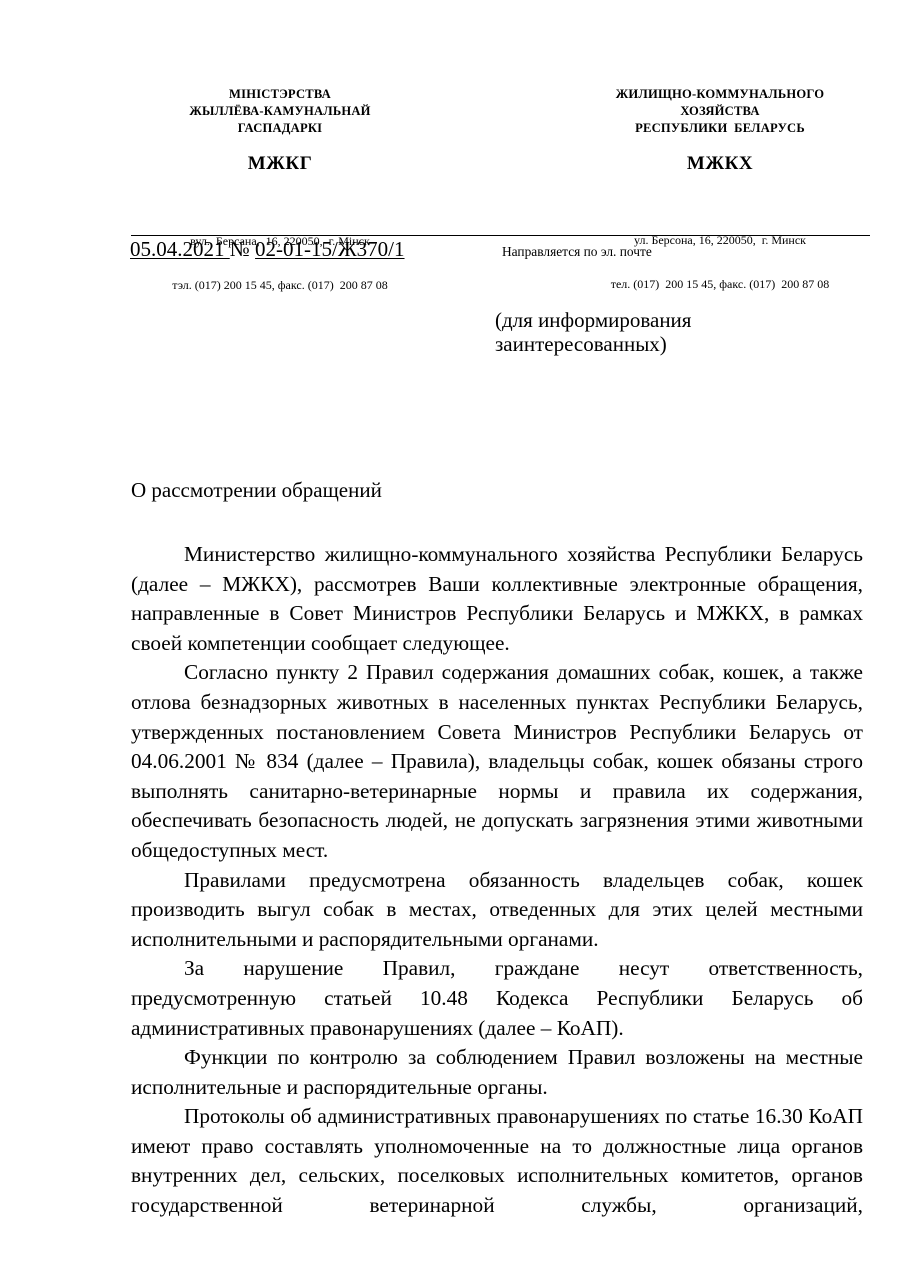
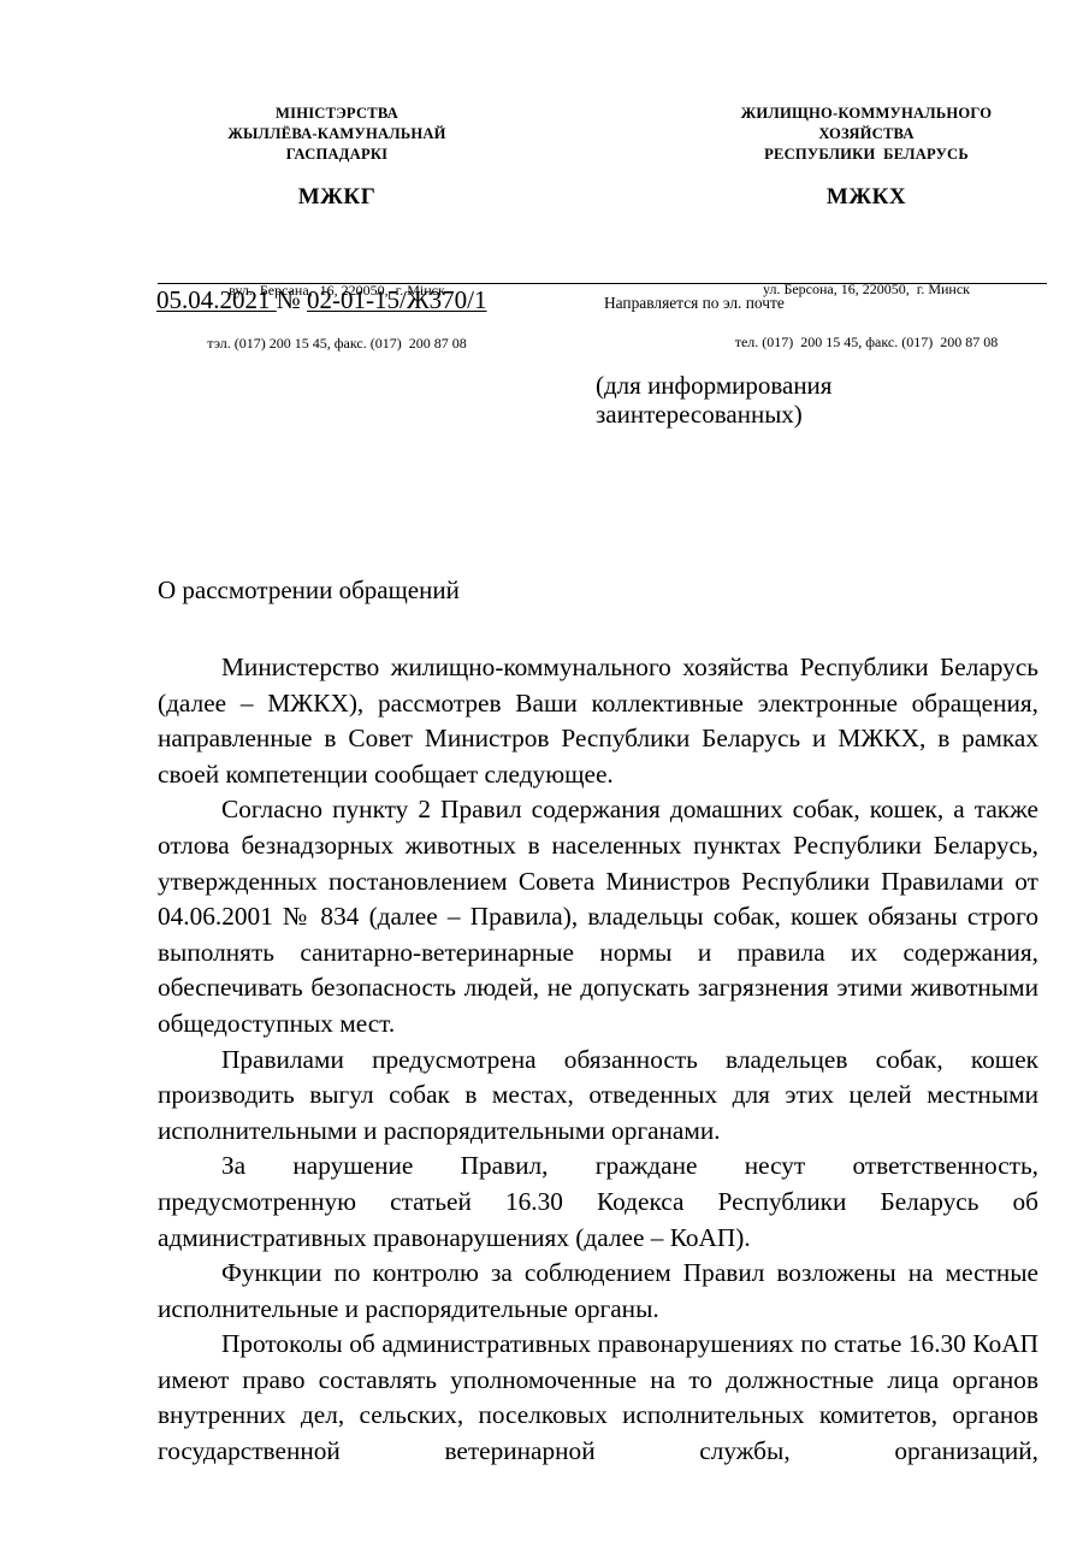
  МІНІСТЭРСТВА
  ЖЫЛЛЁВА-КАМУНАЛЬНАЙ
  ГАСПАДАРКІ
  МЖКГ
  вул. Берсана, 16, 220050, г. Мінск
  тэл. (017) 200 15 45, факс. (017) 200 87 08
  ЖИЛИЩНО-КОММУНАЛЬНОГО
  ХОЗЯЙСТВА
  РЕСПУБЛИКИ БЕЛАРУСЬ
  МЖКХ
  ул. Берсона, 16, 220050, г. Минск
  тел. (017) 200 15 45, факс. (017) 200 87 08
  05.04.2021 № 02-01-15/Ж370/1
  Направляется по эл. почте
  (для информирования
  заинтересованных)
  О рассмотрении обращений
  Министерство жилищно-коммунального хозяйства Республики Беларусь (далее – МЖКХ), рассмотрев Ваши коллективные электронные обращения, направленные в Совет Министров Республики Беларусь и МЖКХ, в рамках своей компетенции сообщает следующее.
- Согласно пункту 2 Правил содержания домашних собак, кошек, а также отлова безнадзорных животных в населенных пунктах Республики Беларусь, утвержденных постановлением Совета Министров Республики Беларусь от 04.06.2001 № 834 (далее – Правила), владельцы собак, кошек обязаны строго выполнять санитарно-ветеринарные нормы и правила их содержания, обеспечивать безопасность людей, не допускать загрязнения этими животными общедоступных мест.
+ Согласно пункту 2 Правил содержания домашних собак, кошек, а также отлова безнадзорных животных в населенных пунктах Республики Беларусь, утвержденных постановлением Совета Министров Республики Правилами от 04.06.2001 № 834 (далее – Правила), владельцы собак, кошек обязаны строго выполнять санитарно-ветеринарные нормы и правила их содержания, обеспечивать безопасность людей, не допускать загрязнения этими животными общедоступных мест.
  Правилами предусмотрена обязанность владельцев собак, кошек производить выгул собак в местах, отведенных для этих целей местными исполнительными и распорядительными органами.
- За нарушение Правил, граждане несут ответственность, предусмотренную статьей 10.48 Кодекса Республики Беларусь об административных правонарушениях (далее – КоАП).
+ За нарушение Правил, граждане несут ответственность, предусмотренную статьей 16.30 Кодекса Республики Беларусь об административных правонарушениях (далее – КоАП).
  Функции по контролю за соблюдением Правил возложены на местные исполнительные и распорядительные органы.
  Протоколы об административных правонарушениях по статье 16.30 КоАП имеют право составлять уполномоченные на то должностные лица органов внутренних дел, сельских, поселковых исполнительных комитетов, органов государственной ветеринарной службы, организаций,
